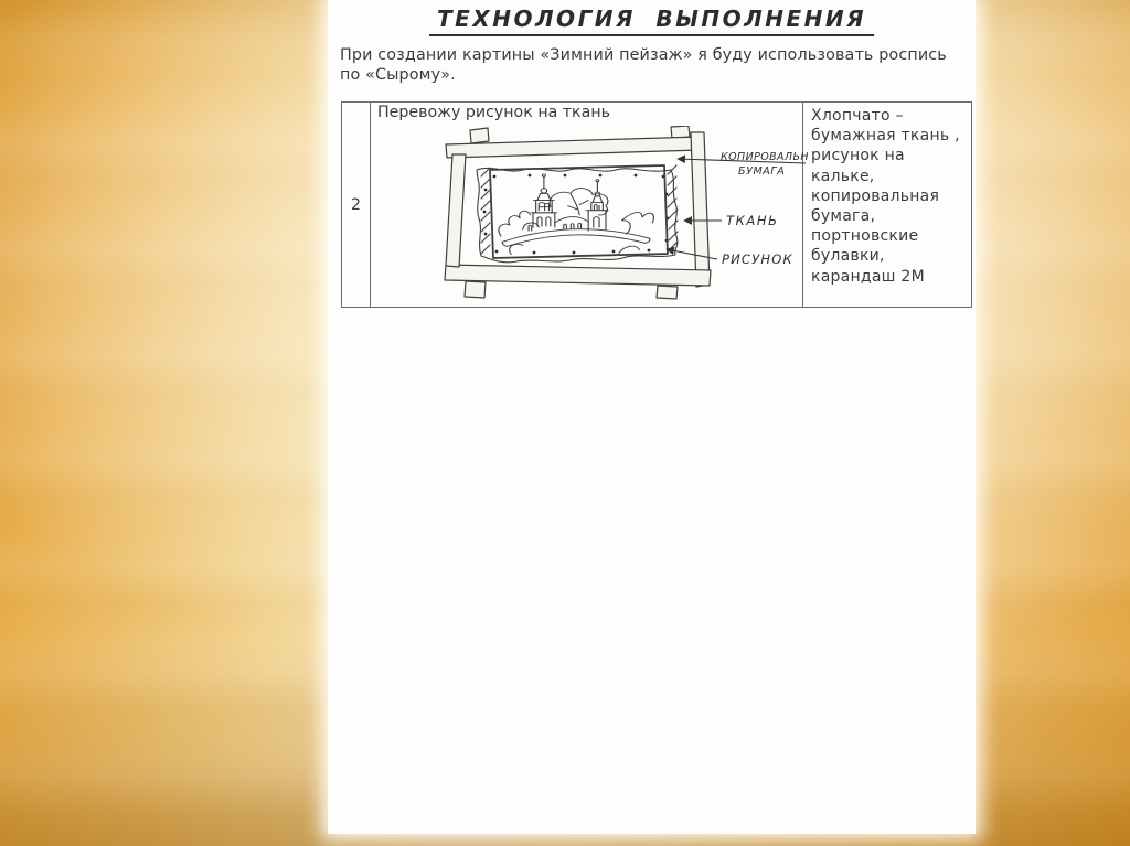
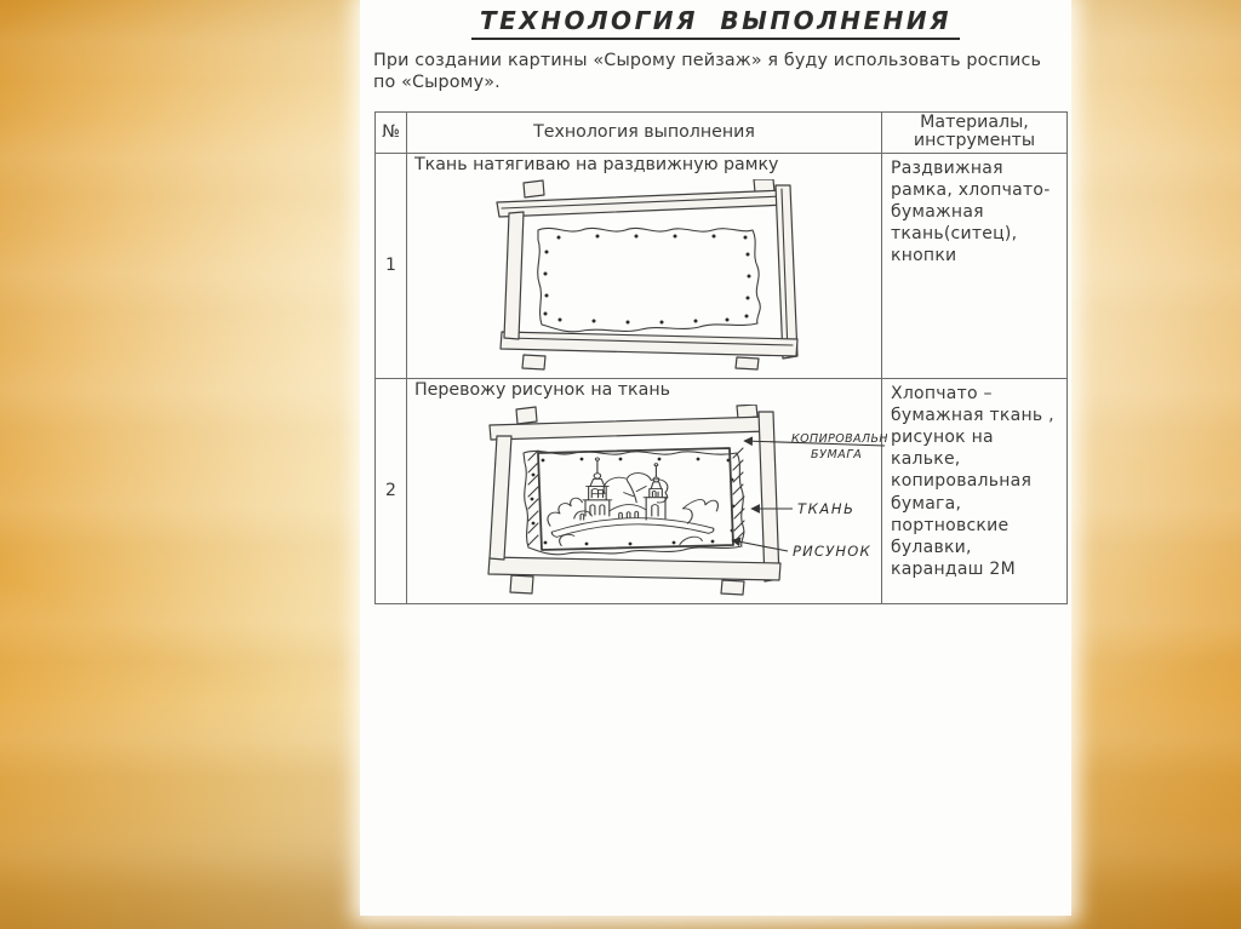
  ТЕХНОЛОГИЯ ВЫПОЛНЕНИЯ
- При создании картины «Зимний пейзаж» я буду использовать роспись по «Сырому».
+ При создании картины «Сырому пейзаж» я буду использовать роспись по «Сырому».
+ №	Технология выполнения	Материалы, инструменты
+ 1	Ткань натягиваю на раздвижную рамку	Раздвижная рамка, хлопчато-бумажная ткань(ситец), кнопки
  2	Перевожу рисунок на ткань КОПИРОВАЛЬН БУМАГА ТКАНЬ РИСУНОК	Хлопчато – бумажная ткань , рисунок на кальке, копировальная бумага, портновские булавки, карандаш 2М
